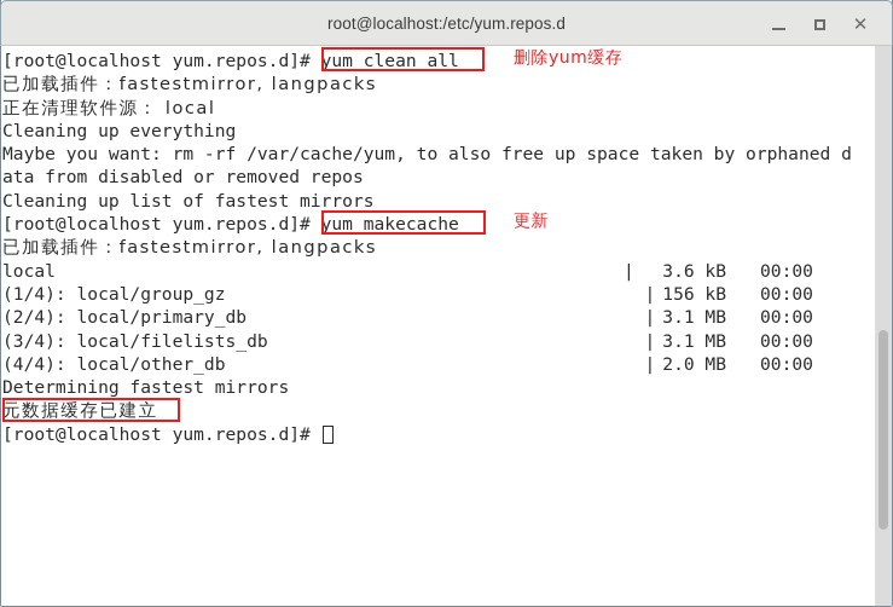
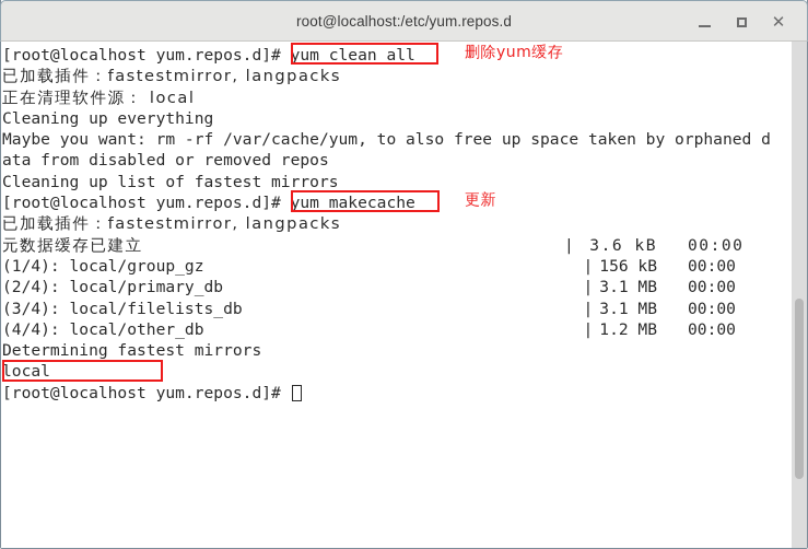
  root@localhost:/etc/yum.repos.d
  ✕
  [root@localhost yum.repos.d]# yum clean all
  已加载插件：fastestmirror, langpacks
  正在清理软件源： local
  Cleaning up everything
  Maybe you want: rm -rf /var/cache/yum, to also free up space taken by orphaned d
  ata from disabled or removed repos
  Cleaning up list of fastest mirrors
  [root@localhost yum.repos.d]# yum makecache
  已加载插件：fastestmirror, langpacks
- local
+ 元数据缓存已建立
  |
  3.6 kB
  00:00
  (1/4): local/group_gz
  |
  156 kB
  00:00
  (2/4): local/primary_db
  |
  3.1 MB
  00:00
  (3/4): local/filelists_db
  |
  3.1 MB
  00:00
  (4/4): local/other_db
  |
- 2.0 MB
+ 1.2 MB
  00:00
  Determining fastest mirrors
- 元数据缓存已建立
+ local
  [root@localhost yum.repos.d]#
  删除yum缓存
  更新
